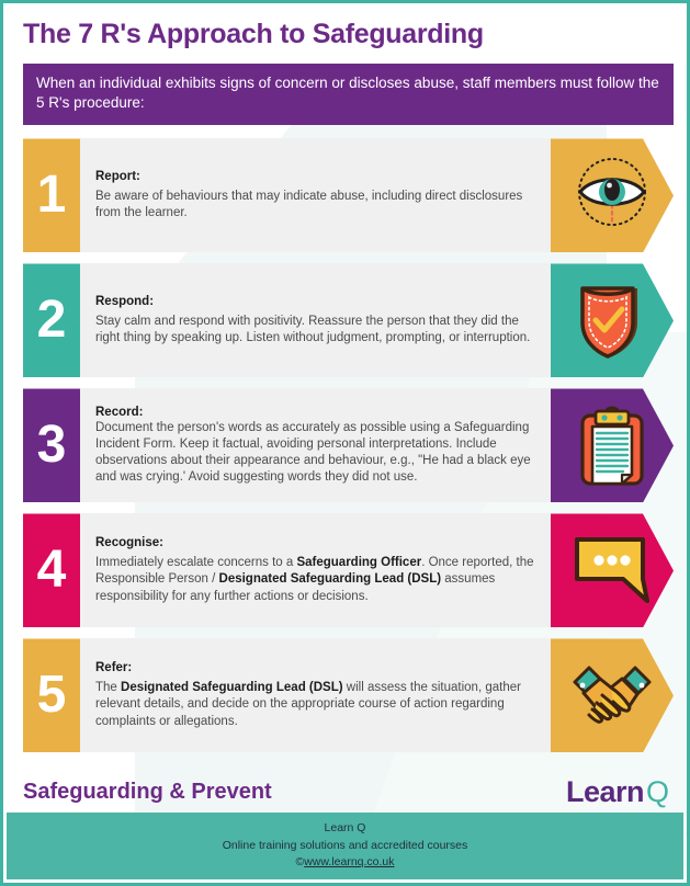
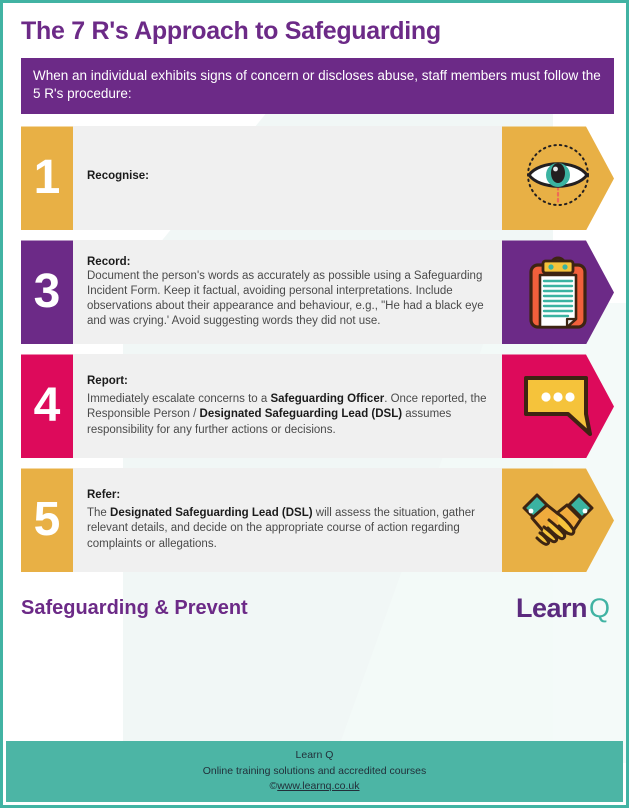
  The 7 R's Approach to Safeguarding
  When an individual exhibits signs of concern or discloses abuse, staff members must follow the 5 R's procedure:
  1
- Report:
+ Recognise:
- Be aware of behaviours that may indicate abuse, including direct disclosures from the learner.
- 2
- Respond:
- Stay calm and respond with positivity. Reassure the person that they did the right thing by speaking up. Listen without judgment, prompting, or interruption.
  3
  Record:
  Document the person's words as accurately as possible using a Safeguarding Incident Form. Keep it factual, avoiding personal interpretations. Include observations about their appearance and behaviour, e.g., "He had a black eye and was crying.' Avoid suggesting words they did not use.
  4
- Recognise:
+ Report:
  Immediately escalate concerns to a Safeguarding Officer. Once reported, the Responsible Person / Designated Safeguarding Lead (DSL) assumes responsibility for any further actions or decisions.
  5
  Refer:
  The Designated Safeguarding Lead (DSL) will assess the situation, gather relevant details, and decide on the appropriate course of action regarding complaints or allegations.
  Safeguarding & Prevent
  Learn
  Q
  Learn Q
  Online training solutions and accredited courses
  ©www.learnq.co.uk
